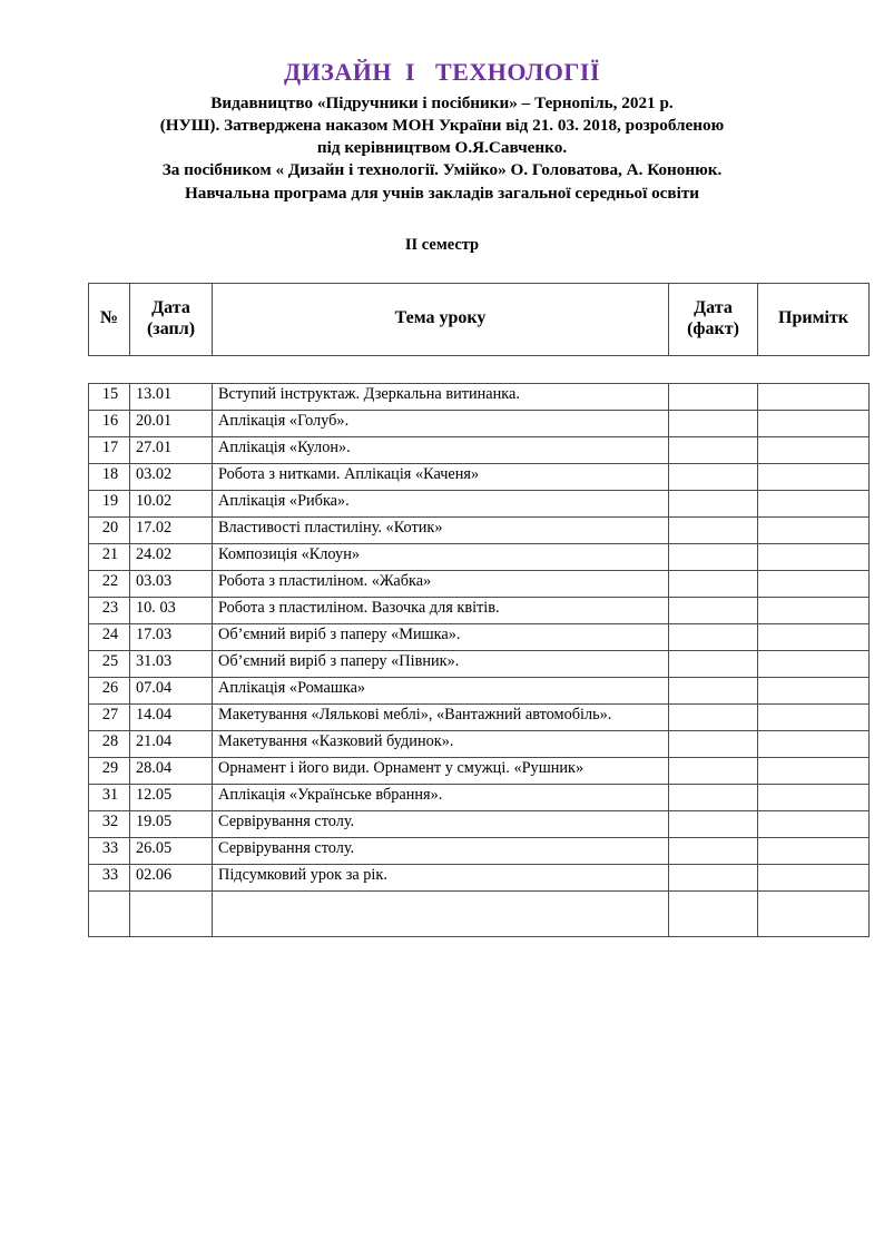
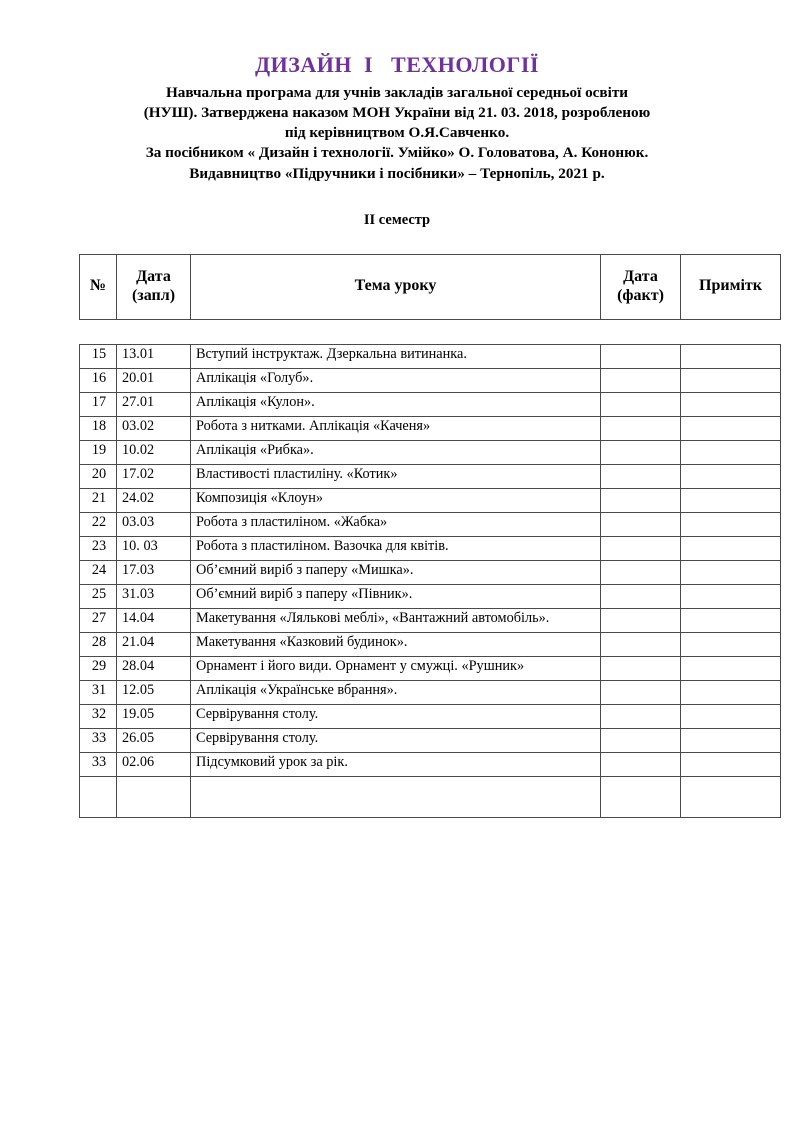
  ДИЗАЙН І ТЕХНОЛОГІЇ
- Видавництво «Підручники і посібники» – Тернопіль, 2021 р.
+ Навчальна програма для учнів закладів загальної середньої освіти
  (НУШ). Затверджена наказом МОН України від 21. 03. 2018, розробленою
  під керівництвом О.Я.Савченко.
  За посібником « Дизайн і технології. Умійко» О. Головатова, А. Кононюк.
- Навчальна програма для учнів закладів загальної середньої освіти
+ Видавництво «Підручники і посібники» – Тернопіль, 2021 р.
  ІІ семестр
  №	Дата (запл)	Тема уроку	Дата (факт)	Примітк
  15	13.01	Вступий інструктаж. Дзеркальна витинанка.
  16	20.01	Аплікація «Голуб».
  17	27.01	Аплікація «Кулон».
  18	03.02	Робота з нитками. Аплікація «Каченя»
  19	10.02	Аплікація «Рибка».
  20	17.02	Властивості пластиліну. «Котик»
  21	24.02	Композиція «Клоун»
  22	03.03	Робота з пластиліном. «Жабка»
  23	10. 03	Робота з пластиліном. Вазочка для квітів.
  24	17.03	Об’ємний виріб з паперу «Мишка».
  25	31.03	Об’ємний виріб з паперу «Півник».
- 26	07.04	Аплікація «Ромашка»
  27	14.04	Макетування «Лялькові меблі», «Вантажний автомобіль».
  28	21.04	Макетування «Казковий будинок».
  29	28.04	Орнамент і його види. Орнамент у смужці. «Рушник»
  31	12.05	Аплікація «Українське вбрання».
  32	19.05	Сервірування столу.
  33	26.05	Сервірування столу.
  33	02.06	Підсумковий урок за рік.
